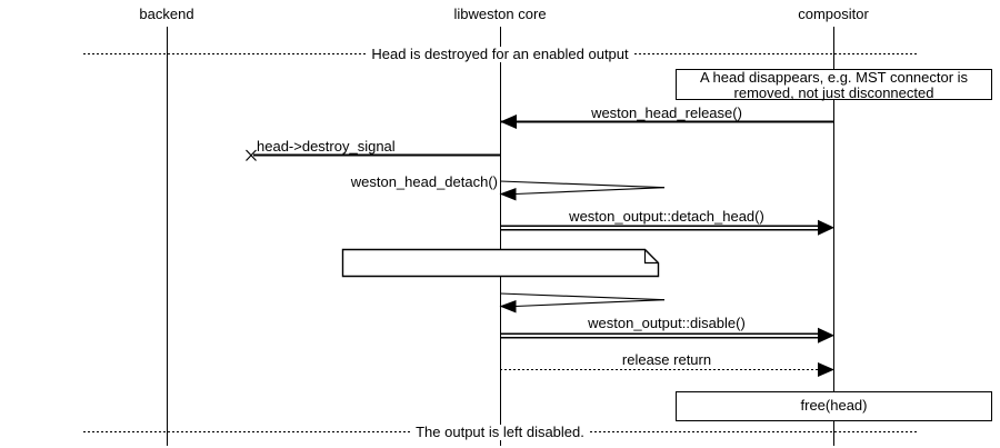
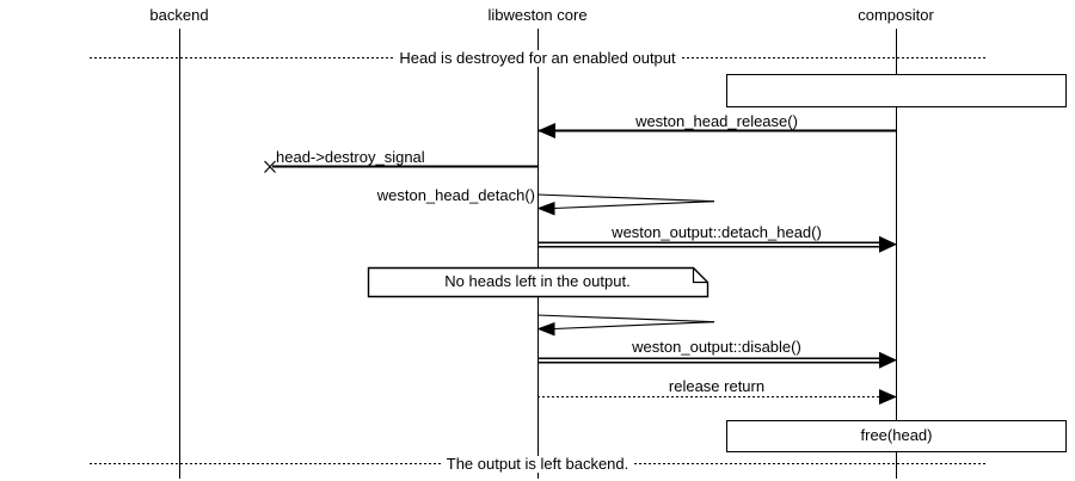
  backend
  libweston core
  compositor
  Head is destroyed for an enabled output
- The output is left disabled.
+ The output is left backend.
- A head disappears, e.g. MST connector is
- removed, not just disconnected
  weston_head_release()
  head->destroy_signal
  weston_head_detach()
  weston_output::detach_head()
+ No heads left in the output.
  weston_output::disable()
  release return
  free(head)
